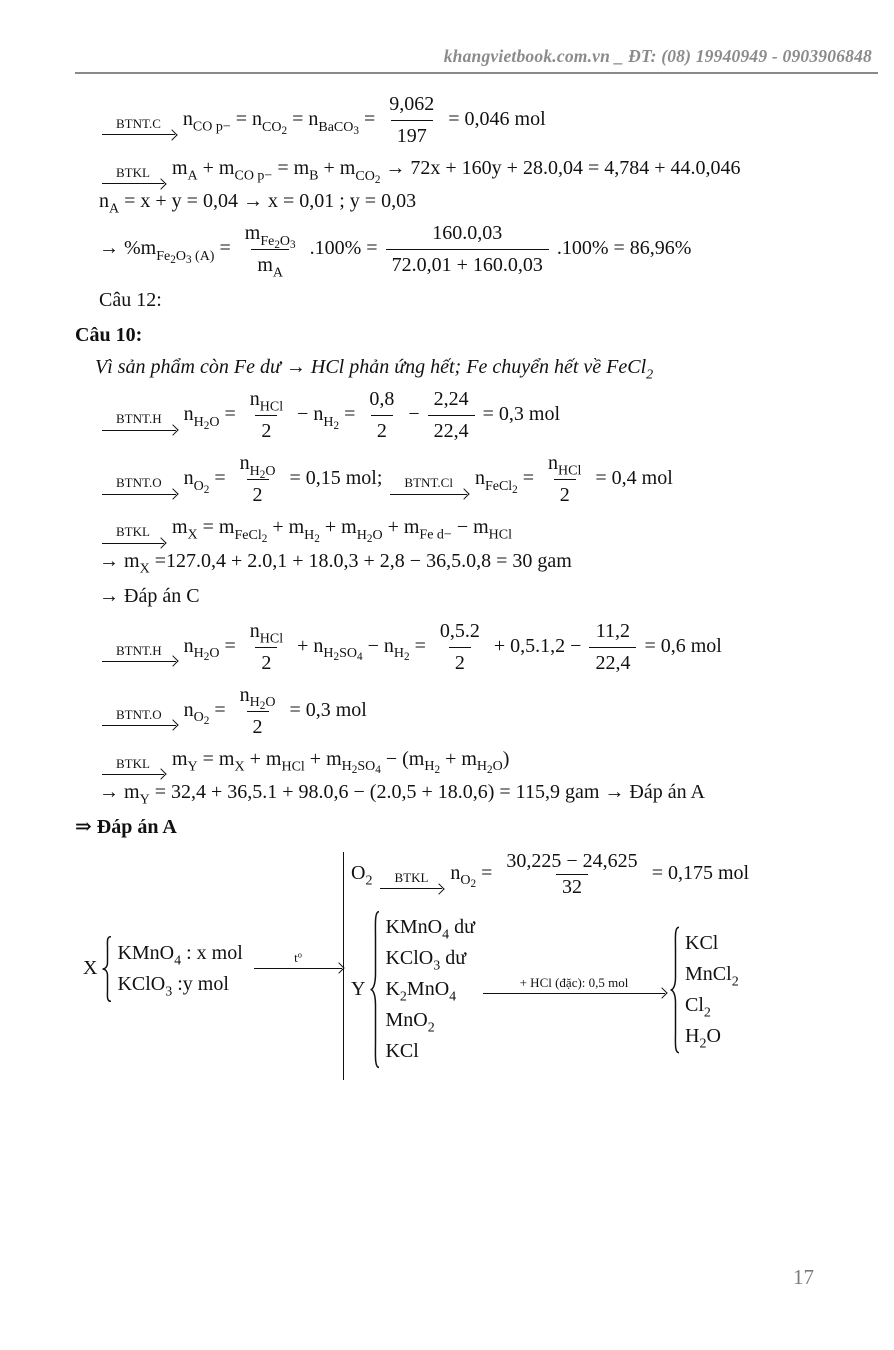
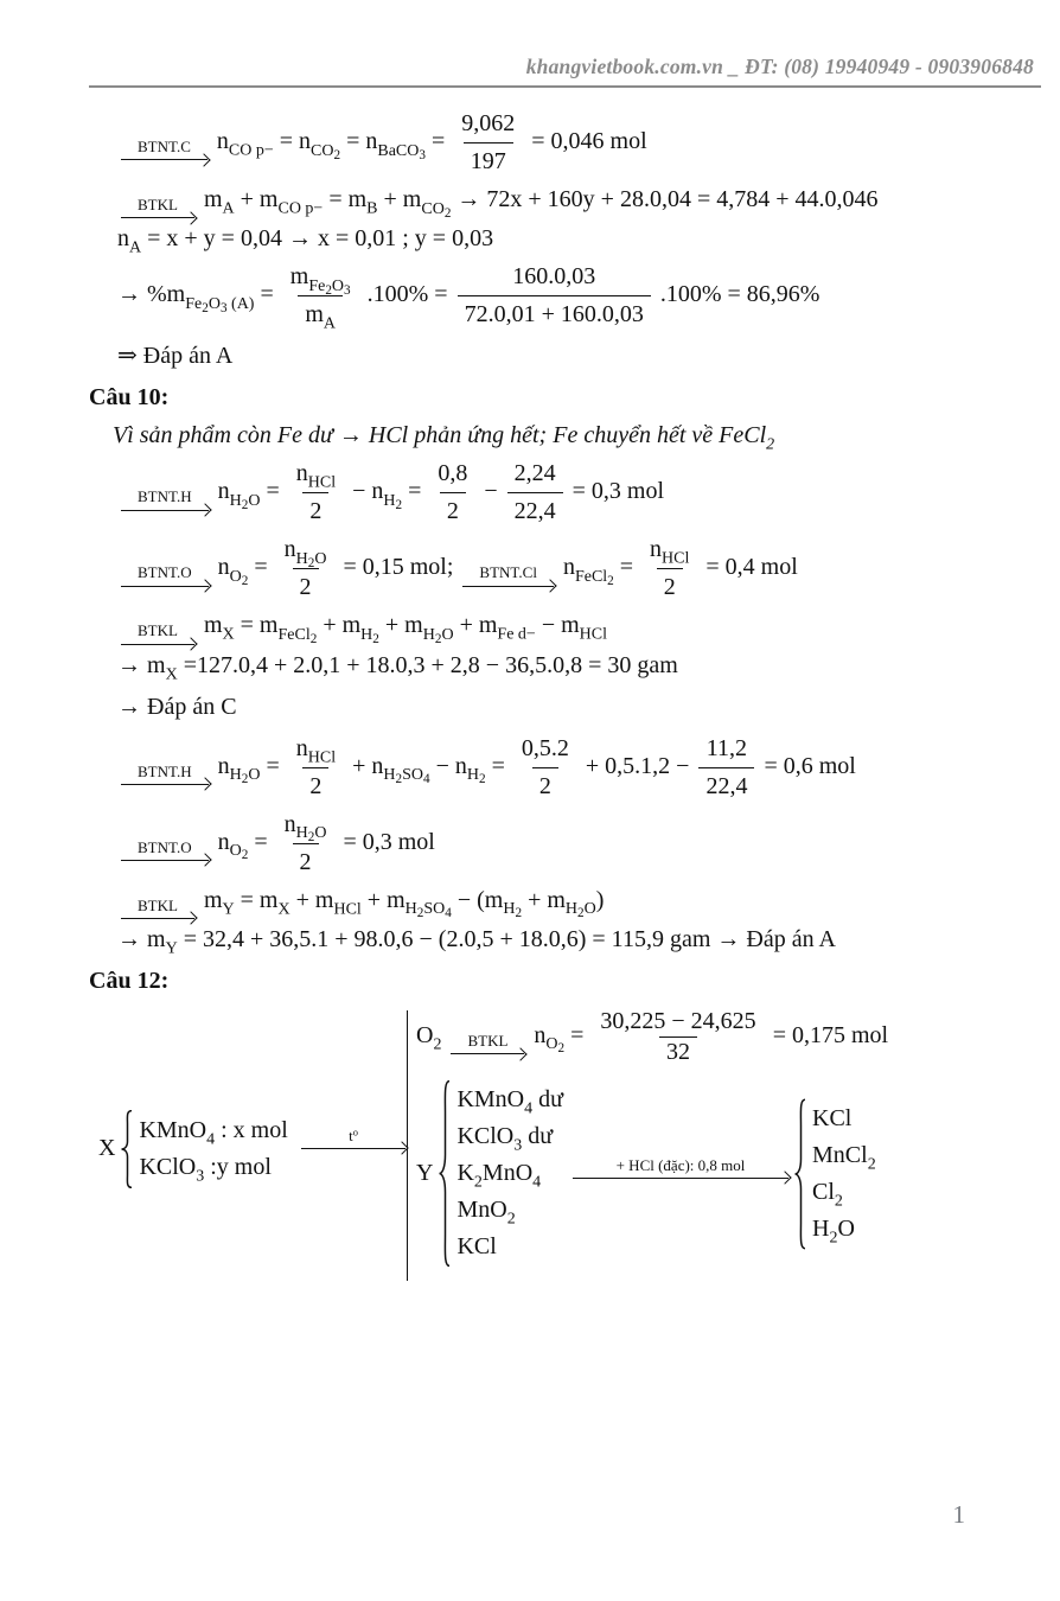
  khangvietbook.com.vn _ ĐT: (08) 19940949 - 0903906848
  BTNT.C
  nCO p− = nCO2 = nBaCO3 =
  9,062
  197
  = 0,046 mol
  BTKL
  mA + mCO p− = mB + mCO2 → 72x + 160y + 28.0,04 = 4,784 + 44.0,046
  nA = x + y = 0,04 → x = 0,01 ; y = 0,03
  → %mFe2O3 (A) =
  mFe2O3
  mA
  .100% =
  160.0,03
  72.0,01 + 160.0,03
  .100% = 86,96%
- Câu 12:
+ ⇒ Đáp án A
  Câu 10:
  Vì sản phẩm còn Fe dư → HCl phản ứng hết; Fe chuyển hết về FeCl2
  BTNT.H
  nH2O =
  nHCl
  2
  − nH2 =
  0,8
  2
  −
  2,24
  22,4
  = 0,3 mol
  BTNT.O
  nO2 =
  nH2O
  2
  = 0,15 mol;
  BTNT.Cl
  nFeCl2 =
  nHCl
  2
  = 0,4 mol
  BTKL
  mX = mFeCl2 + mH2 + mH2O + mFe d− − mHCl
  → mX =127.0,4 + 2.0,1 + 18.0,3 + 2,8 − 36,5.0,8 = 30 gam
  → Đáp án C
  BTNT.H
  nH2O =
  nHCl
  2
  + nH2SO4 − nH2 =
  0,5.2
  2
  + 0,5.1,2 −
  11,2
  22,4
  = 0,6 mol
  BTNT.O
  nO2 =
  nH2O
  2
  = 0,3 mol
  BTKL
  mY = mX + mHCl + mH2SO4 − (mH2 + mH2O)
  → mY = 32,4 + 36,5.1 + 98.0,6 − (2.0,5 + 18.0,6) = 115,9 gam → Đáp án A
- ⇒ Đáp án A
+ Câu 12:
  X
  KMnO4 : x mol
  KClO3 :y mol
  to
  O2
  BTKL
  nO2 =
  30,225 − 24,625
  32
  = 0,175 mol
  Y
  KMnO4 dư
  KClO3 dư
  K2MnO4
  MnO2
  KCl
- + HCl (đặc): 0,5 mol
+ + HCl (đặc): 0,8 mol
  KCl
  MnCl2
  Cl2
  H2O
- 17
+ 1
